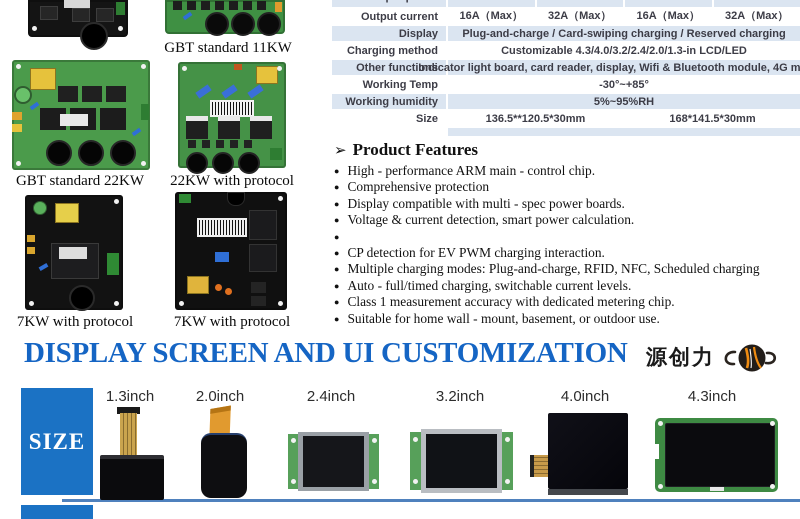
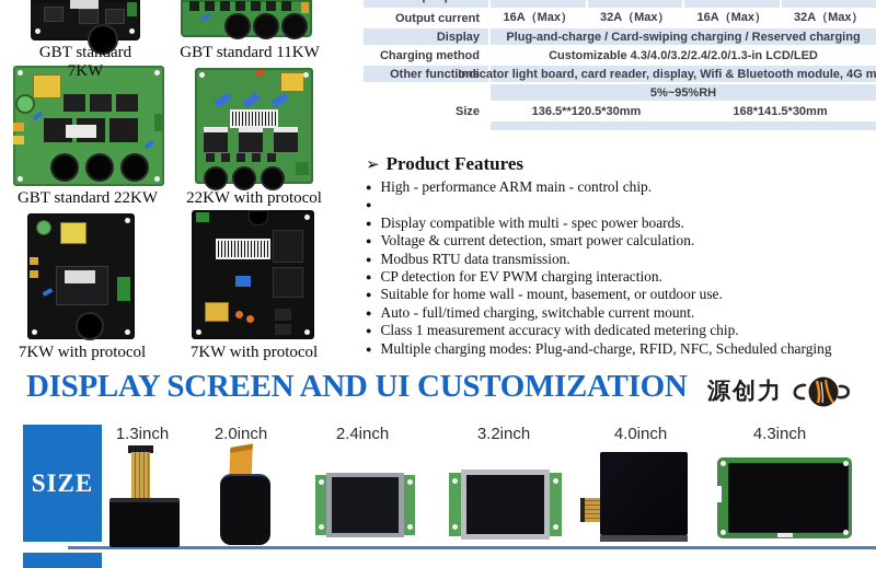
+ GBT standard 7KW
  GBT standard 11KW
  GBT standard 22KW
  22KW with protocol
  7KW with protocol
  7KW with protocol
  Output current
  16A（Max）
  32A（Max）
  16A（Max）
  32A（Max）
  Display
  Plug-and-charge / Card-swiping charging / Reserved charging
  Charging method
  Customizable 4.3/4.0/3.2/2.4/2.0/1.3-in LCD/LED
  Other functions
  Indicator light board, card reader, display, Wifi & Bluetooth module, 4G m
- Working Temp
- -30°~+85°
- Working humidity
  5%~95%RH
  Size
  136.5**120.5*30mm
  168*141.5*30mm
  ➢
  Product Features
  ●
  High - performance ARM main - control chip.
  ●
- Comprehensive protection
  ●
  Display compatible with multi - spec power boards.
  ●
  Voltage & current detection, smart power calculation.
  ●
+ Modbus RTU data transmission.
  ●
  CP detection for EV PWM charging interaction.
  ●
- Multiple charging modes: Plug-and-charge, RFID, NFC, Scheduled charging
+ Suitable for home wall - mount, basement, or outdoor use.
  ●
- Auto - full/timed charging, switchable current levels.
+ Auto - full/timed charging, switchable current mount.
  ●
  Class 1 measurement accuracy with dedicated metering chip.
  ●
- Suitable for home wall - mount, basement, or outdoor use.
+ Multiple charging modes: Plug-and-charge, RFID, NFC, Scheduled charging
  DISPLAY SCREEN AND UI CUSTOMIZATION
  源创力
  SIZE
  1.3inch
  2.0inch
  2.4inch
  3.2inch
  4.0inch
  4.3inch
